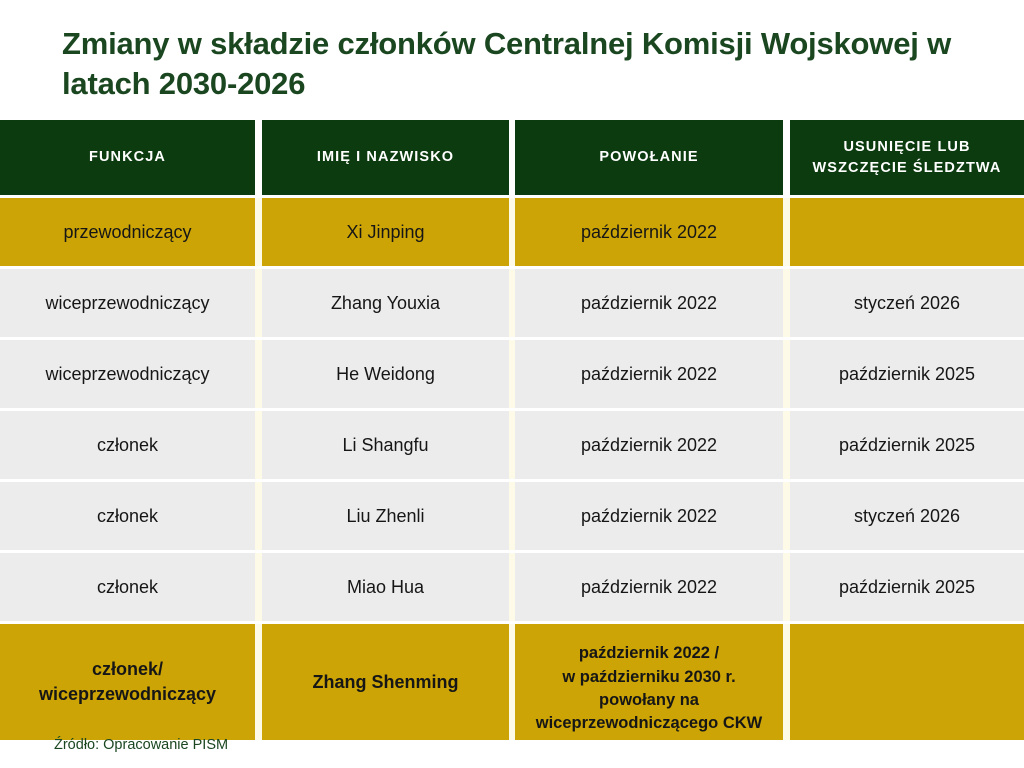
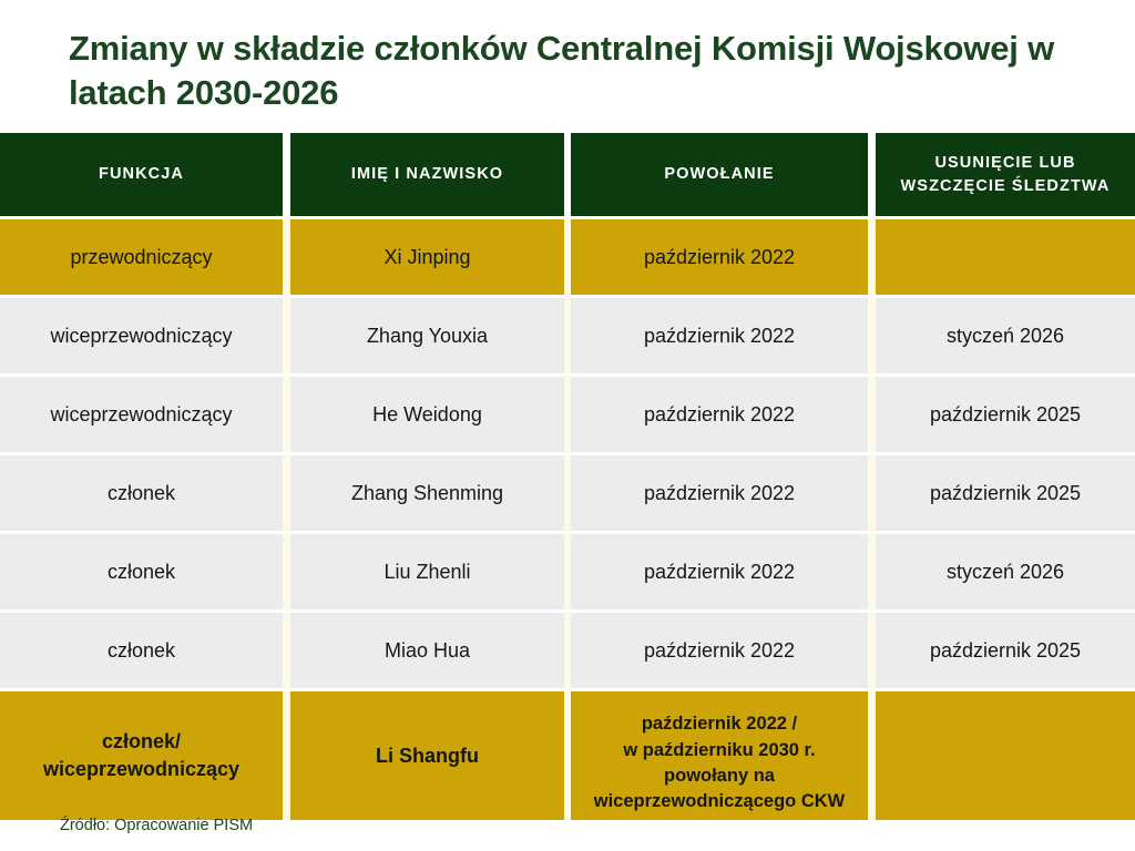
  Zmiany w składzie członków Centralnej Komisji Wojskowej w latach 2030-2026
  FUNKCJA
  IMIĘ I NAZWISKO
  POWOŁANIE
  USUNIĘCIE LUB
  WSZCZĘCIE ŚLEDZTWA
  przewodniczący
  Xi Jinping
  październik 2022
  wiceprzewodniczący
  Zhang Youxia
  październik 2022
  styczeń 2026
  wiceprzewodniczący
  He Weidong
  październik 2022
  październik 2025
  członek
- Li Shangfu
+ Zhang Shenming
  październik 2022
  październik 2025
  członek
  Liu Zhenli
  październik 2022
  styczeń 2026
  członek
  Miao Hua
  październik 2022
  październik 2025
  członek/
  wiceprzewodniczący
- Zhang Shenming
+ Li Shangfu
  październik 2022 /
  w październiku 2030 r.
  powołany na
  wiceprzewodniczącego CKW
  Źródło: Opracowanie PISM
